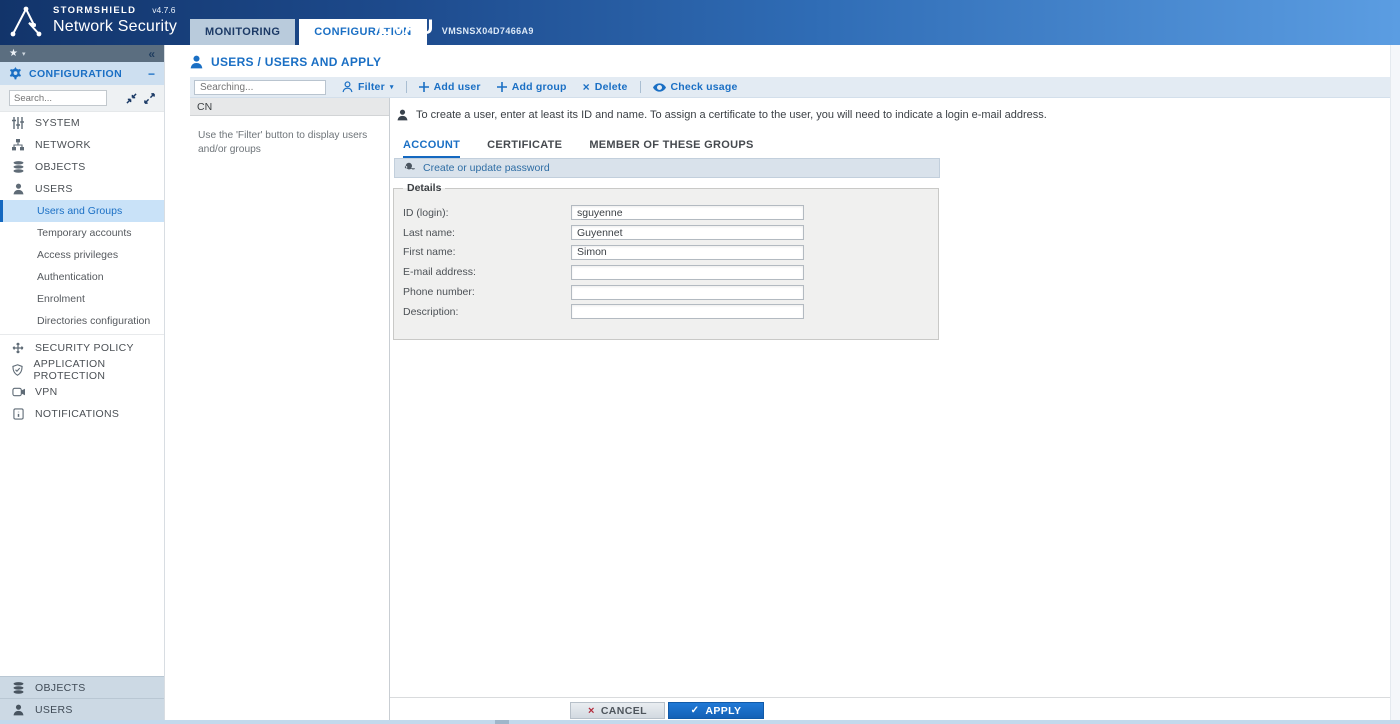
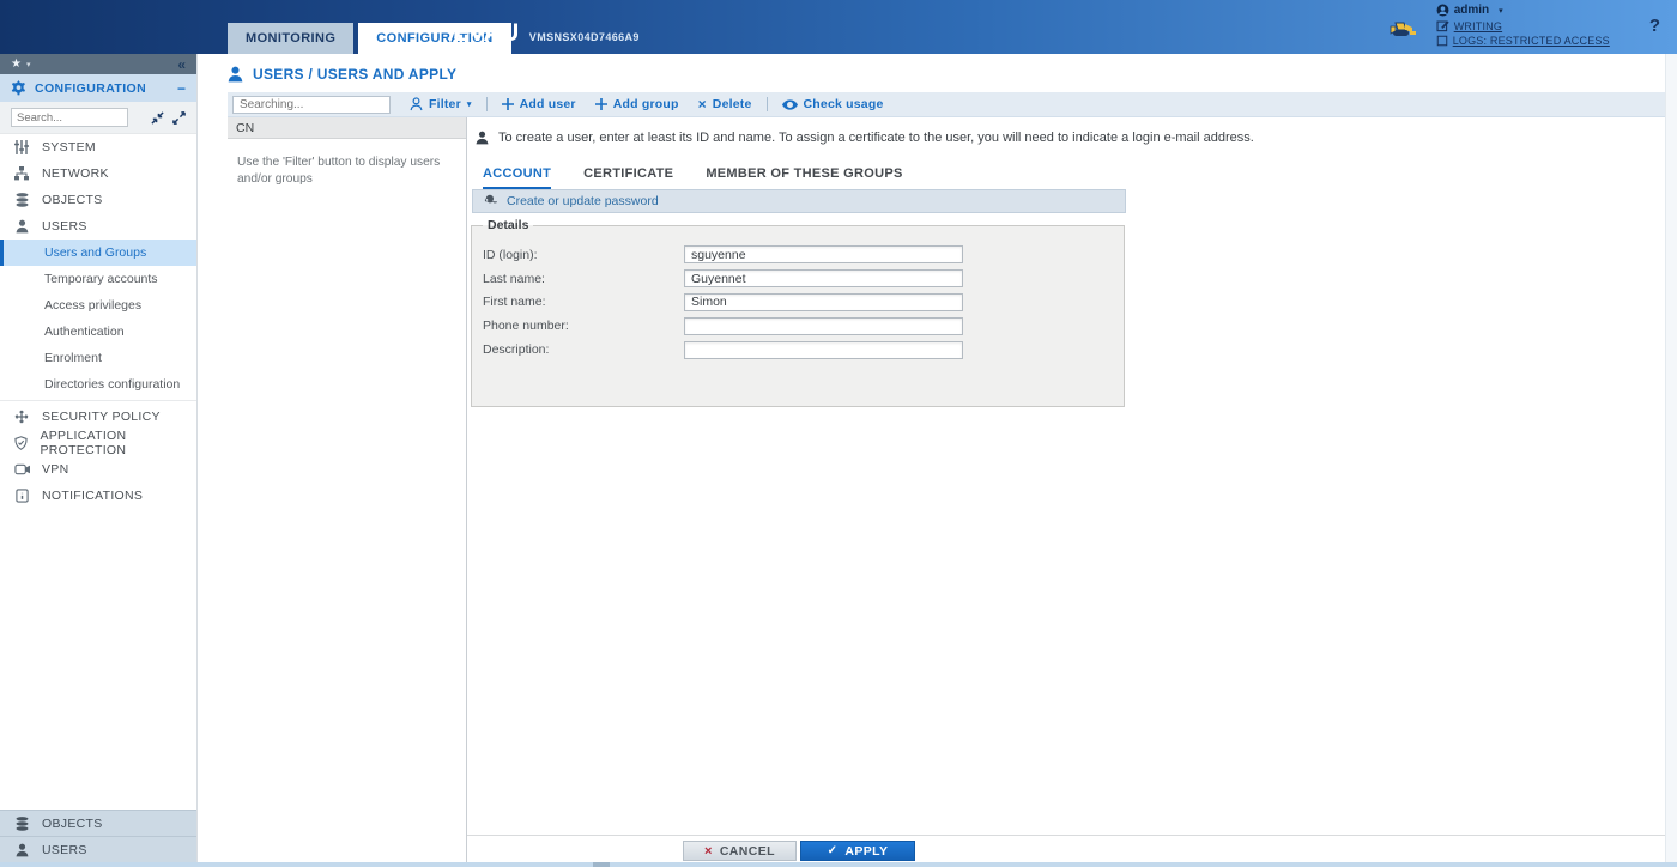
- STORMSHIELD
- v4.7.6
- Network Security
  MONITORING
  CONFIGURATION
  EVAU
  VMSNSX04D7466A9
+ admin
+ WRITING
+ LOGS: RESTRICTED ACCESS
+ ?
  ★
  «
  CONFIGURATION
  −
  Search...
  SYSTEM
  NETWORK
  OBJECTS
  USERS
  Users and Groups
  Temporary accounts
  Access privileges
  Authentication
  Enrolment
  Directories configuration
  SECURITY POLICY
  APPLICATION PROTECTION
  VPN
  NOTIFICATIONS
  OBJECTS
  USERS
  USERS / USERS AND APPLY
  Searching...
  Filter
  Add user
  Add group
  ×
  Delete
  Check usage
  CN
  Use the 'Filter' button to display users and/or groups
  To create a user, enter at least its ID and name. To assign a certificate to the user, you will need to indicate a login e-mail address.
  ACCOUNT
  CERTIFICATE
  MEMBER OF THESE GROUPS
  Create or update password
  Details
  ID (login):
  sguyenne
  Last name:
  Guyennet
  First name:
  Simon
- E-mail address:
  Phone number:
  Description:
  ×
  CANCEL
  ✓
  APPLY
